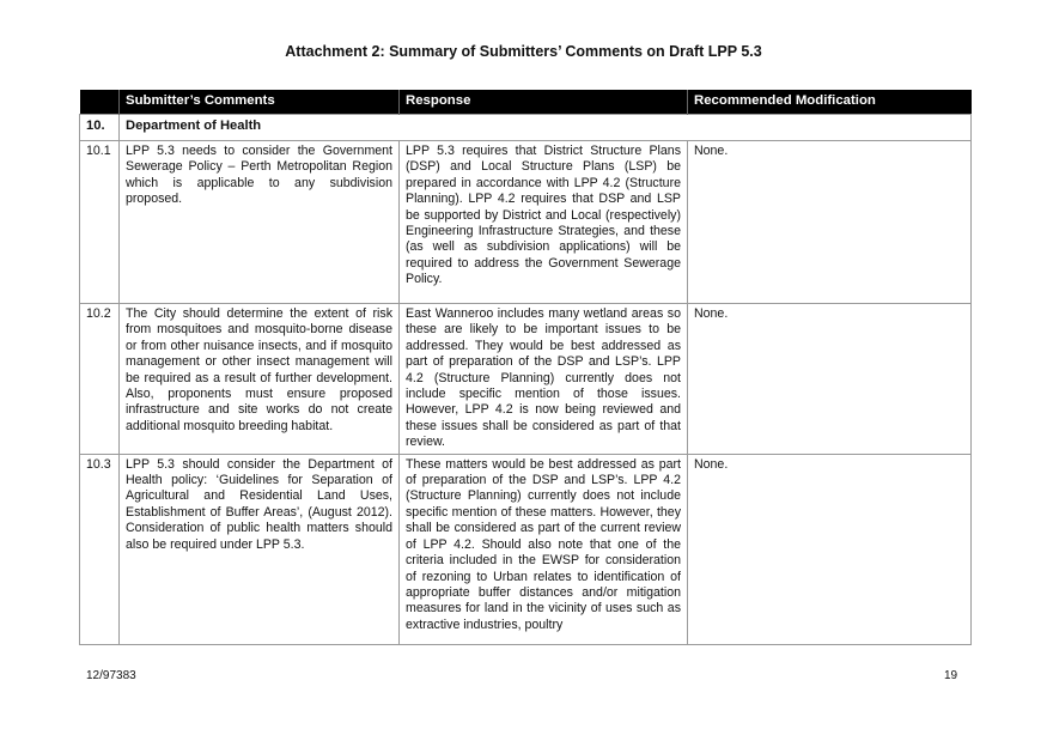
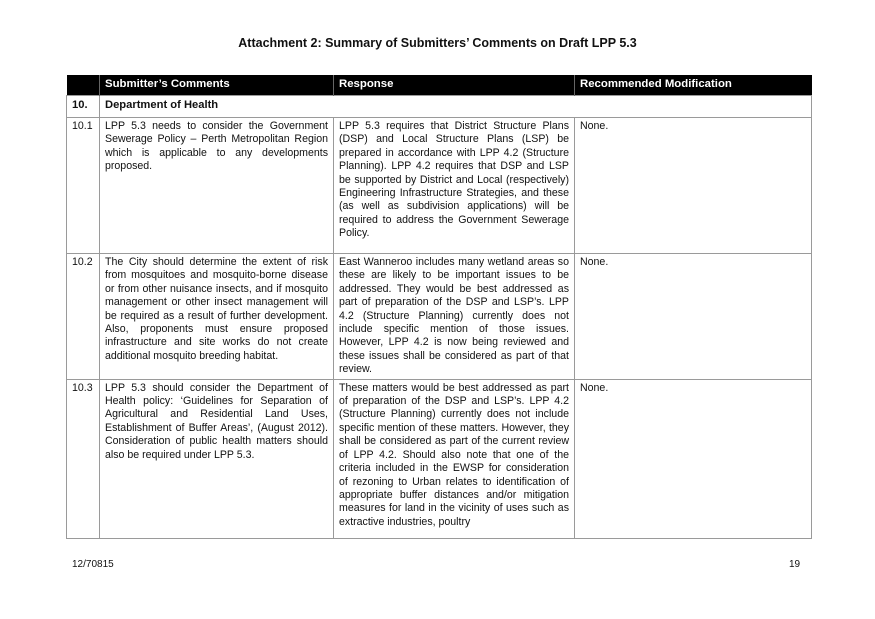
  Attachment 2: Summary of Submitters’ Comments on Draft LPP 5.3
  	Submitter’s Comments	Response	Recommended Modification
  10.	Department of Health
- 10.1	LPP 5.3 needs to consider the Government Sewerage Policy – Perth Metropolitan Region which is applicable to any subdivision proposed.	LPP 5.3 requires that District Structure Plans (DSP) and Local Structure Plans (LSP) be prepared in accordance with LPP 4.2 (Structure Planning). LPP 4.2 requires that DSP and LSP be supported by District and Local (respectively) Engineering Infrastructure Strategies, and these (as well as subdivision applications) will be required to address the Government Sewerage Policy.	None.
+ 10.1	LPP 5.3 needs to consider the Government Sewerage Policy – Perth Metropolitan Region which is applicable to any developments proposed.	LPP 5.3 requires that District Structure Plans (DSP) and Local Structure Plans (LSP) be prepared in accordance with LPP 4.2 (Structure Planning). LPP 4.2 requires that DSP and LSP be supported by District and Local (respectively) Engineering Infrastructure Strategies, and these (as well as subdivision applications) will be required to address the Government Sewerage Policy.	None.
  10.2	The City should determine the extent of risk from mosquitoes and mosquito-borne disease or from other nuisance insects, and if mosquito management or other insect management will be required as a result of further development. Also, proponents must ensure proposed infrastructure and site works do not create additional mosquito breeding habitat.	East Wanneroo includes many wetland areas so these are likely to be important issues to be addressed. They would be best addressed as part of preparation of the DSP and LSP’s. LPP 4.2 (Structure Planning) currently does not include specific mention of those issues. However, LPP 4.2 is now being reviewed and these issues shall be considered as part of that review.	None.
  10.3	LPP 5.3 should consider the Department of Health policy: ‘Guidelines for Separation of Agricultural and Residential Land Uses, Establishment of Buffer Areas’, (August 2012). Consideration of public health matters should also be required under LPP 5.3.	These matters would be best addressed as part of preparation of the DSP and LSP’s. LPP 4.2 (Structure Planning) currently does not include specific mention of these matters. However, they shall be considered as part of the current review of LPP 4.2. Should also note that one of the criteria included in the EWSP for consideration of rezoning to Urban relates to identification of appropriate buffer distances and/or mitigation measures for land in the vicinity of uses such as extractive industries, poultry	None.
- 12/97383
+ 12/70815
  19
